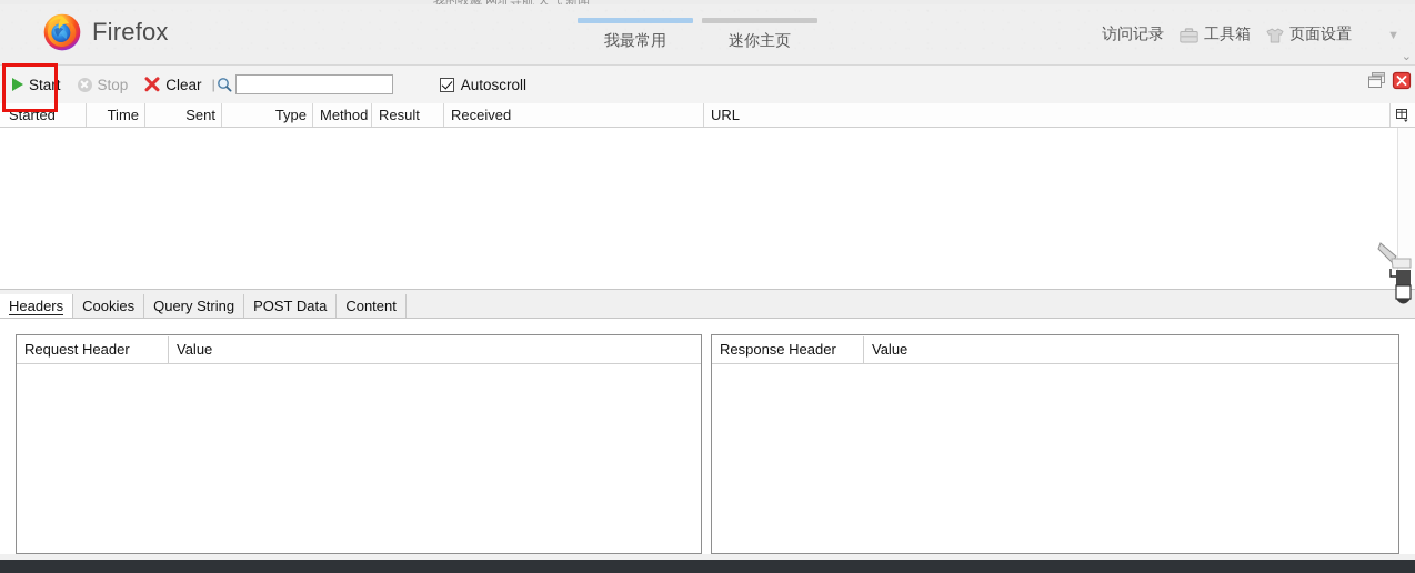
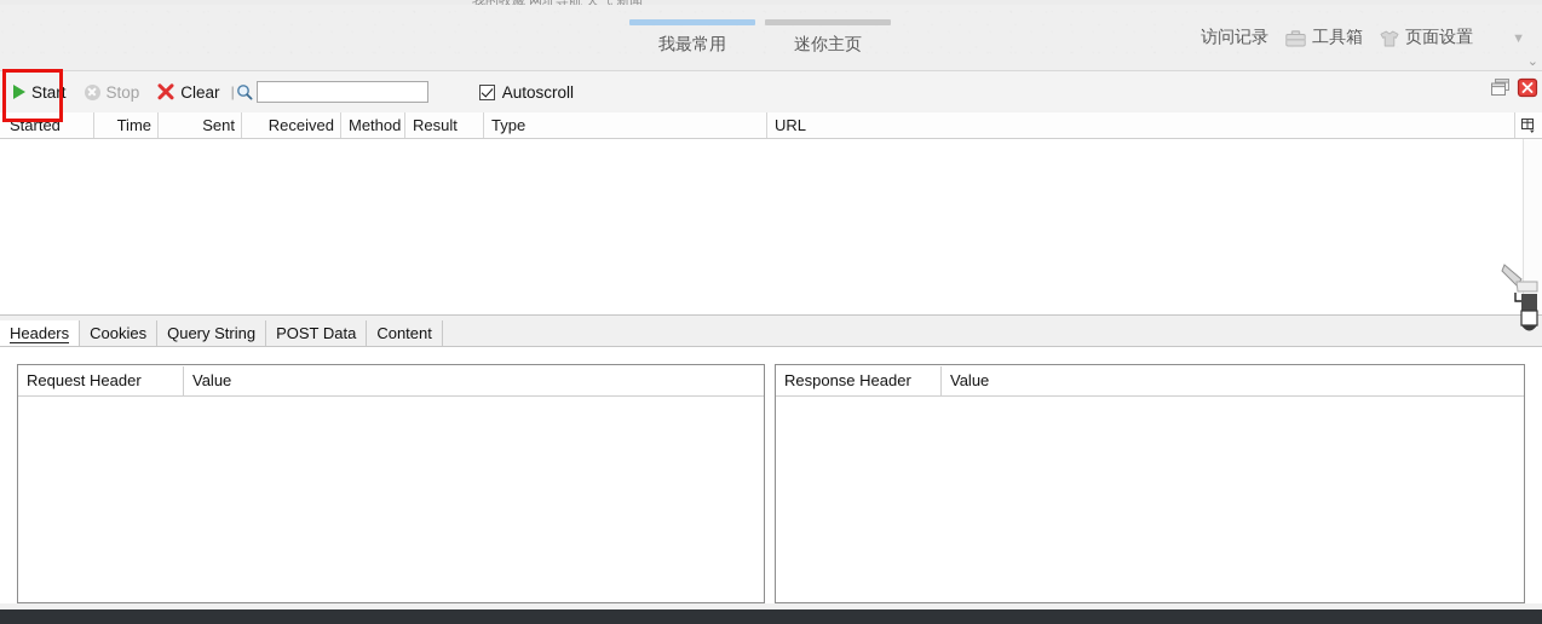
  我的收藏 网址导航 天气 新闻
- Firefox
  我最常用
  迷你主页
  访问记录
  工具箱
  页面设置
  ▼
  ⌄
  Start
  Stop
  Clear
  |
  Autoscroll
  Started
  Time
  Sent
- Type
+ Received
  Method
  Result
- Received
+ Type
  URL
  Headers
  Cookies
  Query String
  POST Data
  Content
  Request Header
  Value
  Response Header
  Value
